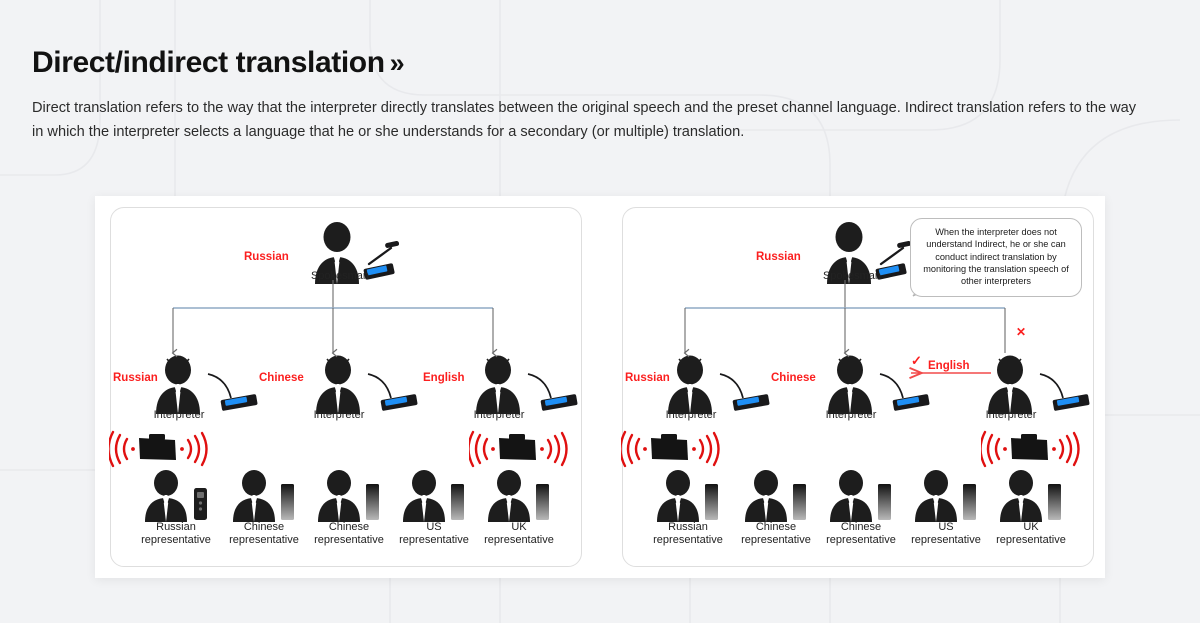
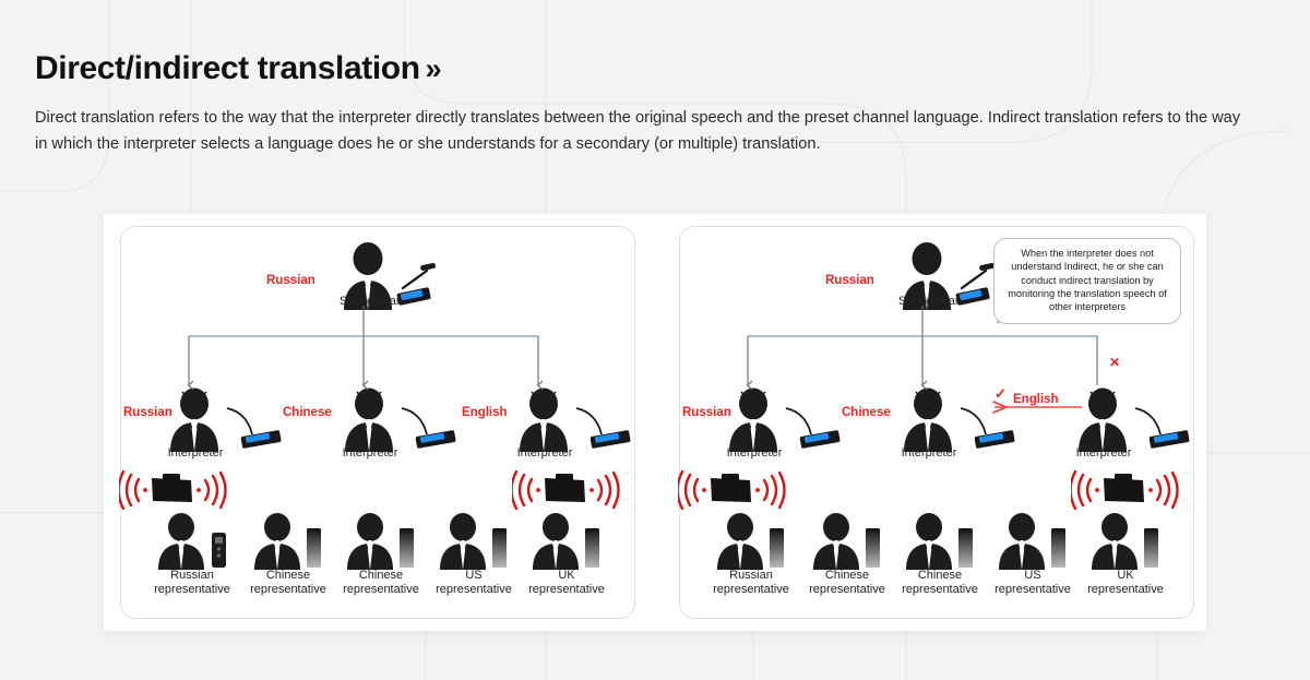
  Direct/indirect translation
  »
- Direct translation refers to the way that the interpreter directly translates between the original speech and the preset channel language. Indirect translation refers to the way in which the interpreter selects a language that he or she understands for a secondary (or multiple) translation.
+ Direct translation refers to the way that the interpreter directly translates between the original speech and the preset channel language. Indirect translation refers to the way in which the interpreter selects a language does he or she understands for a secondary (or multiple) translation.
  Russian
  Spokesman
  Russian
  Interpreter
  Chinese
  Interpreter
  English
  Interpreter
  Russian
  representative
  Chinese
  representative
  Chinese
  representative
  US
  representative
  UK
  representative
  Russian
  Spokesman
  When the interpreter does not understand Indirect, he or she can conduct indirect translation by monitoring the translation speech of other interpreters
  ✓
  ✕
  English
  Russian
  Interpreter
  Chinese
  Interpreter
  Interpreter
  Russian
  representative
  Chinese
  representative
  Chinese
  representative
  US
  representative
  UK
  representative
